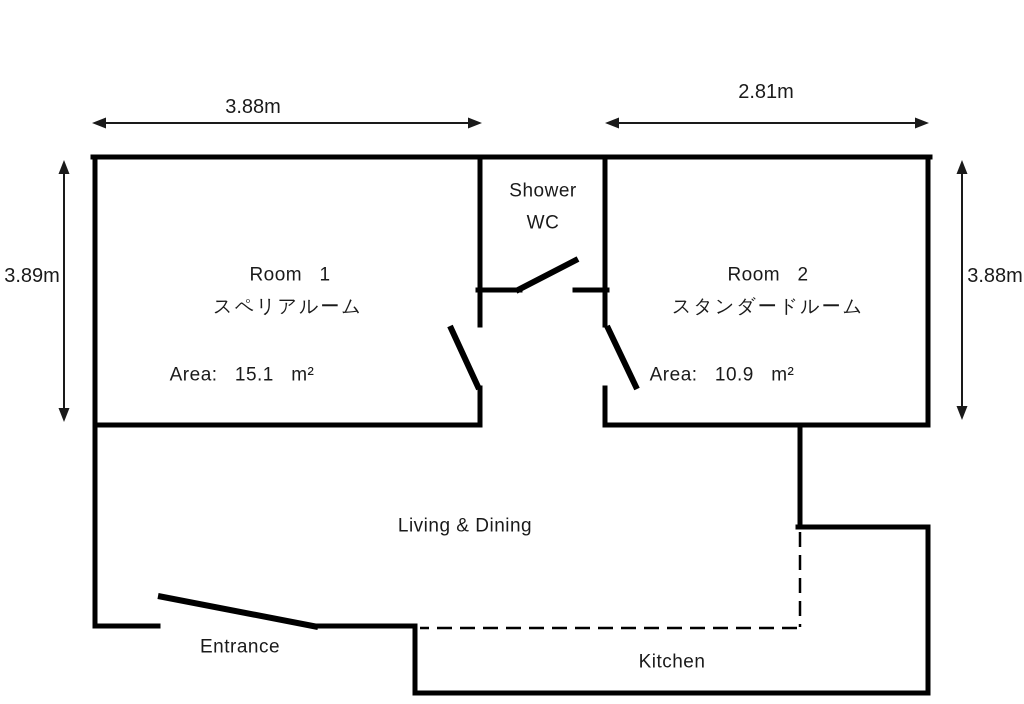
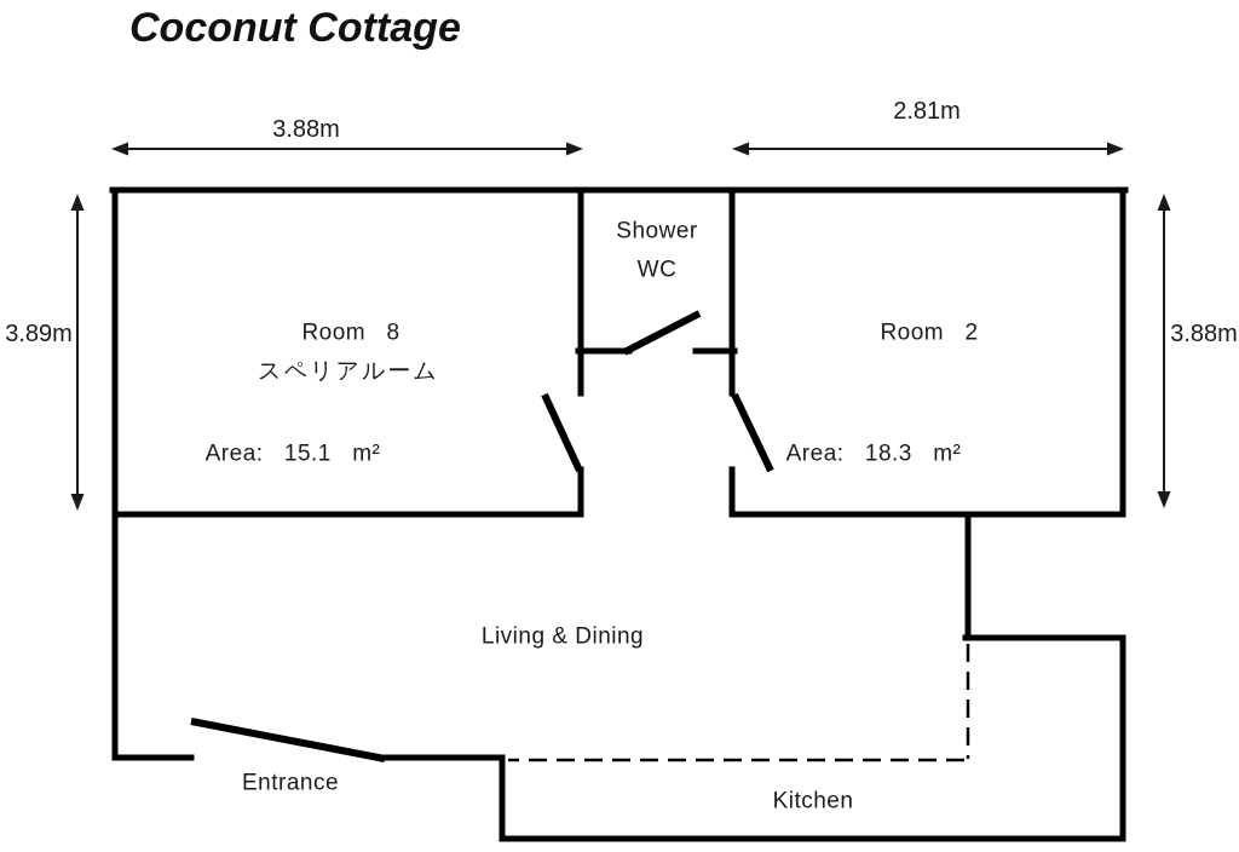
+ Coconut Cottage
  3.88m
  2.81m
  3.89m
  3.88m
- Room 1
+ Room 8
  スペリアルーム
  Area: 15.1 m²
  Shower
  WC
  Room 2
- スタンダードルーム
- Area: 10.9 m²
+ Area: 18.3 m²
  Living & Dining
  Entrance
  Kitchen
